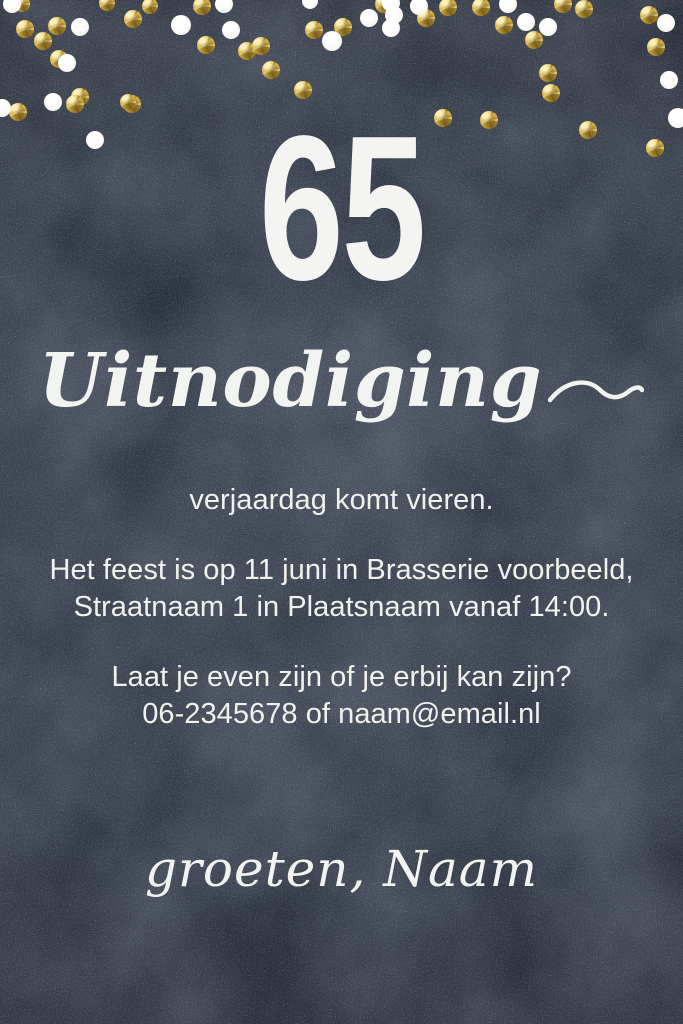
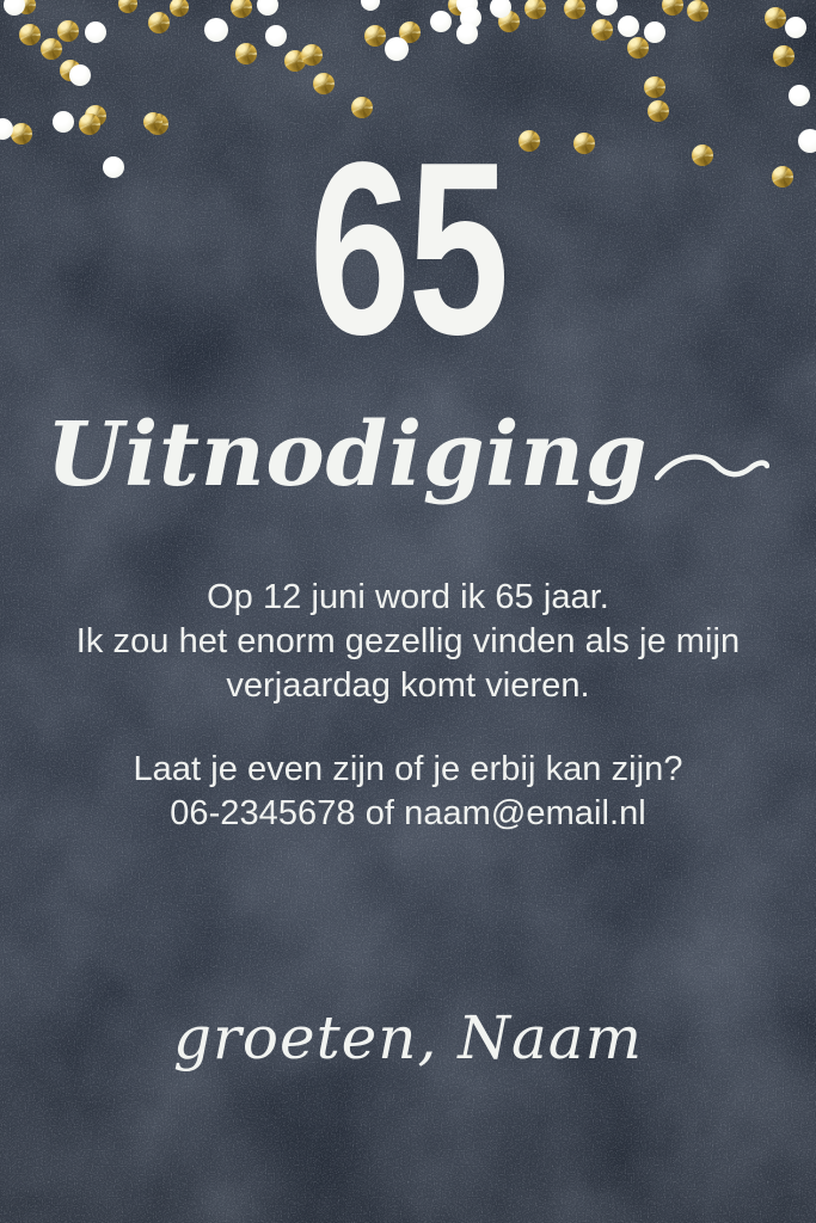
  65
  Uitnodiging
+ Op 12 juni word ik 65 jaar.
+ Ik zou het enorm gezellig vinden als je mijn
  verjaardag komt vieren.
- Het feest is op 11 juni in Brasserie voorbeeld,
- Straatnaam 1 in Plaatsnaam vanaf 14:00.
  Laat je even zijn of je erbij kan zijn?
  06-2345678 of naam@email.nl
  groeten, Naam
